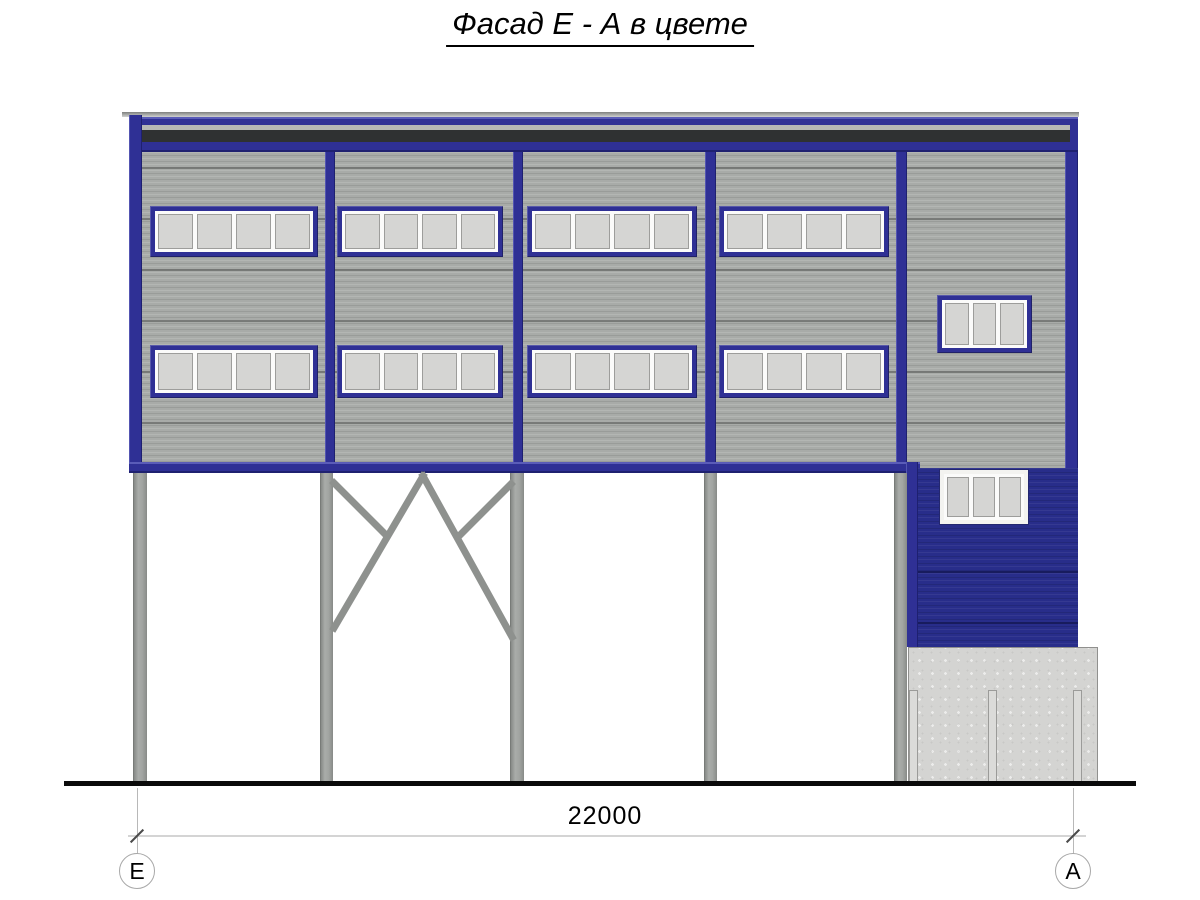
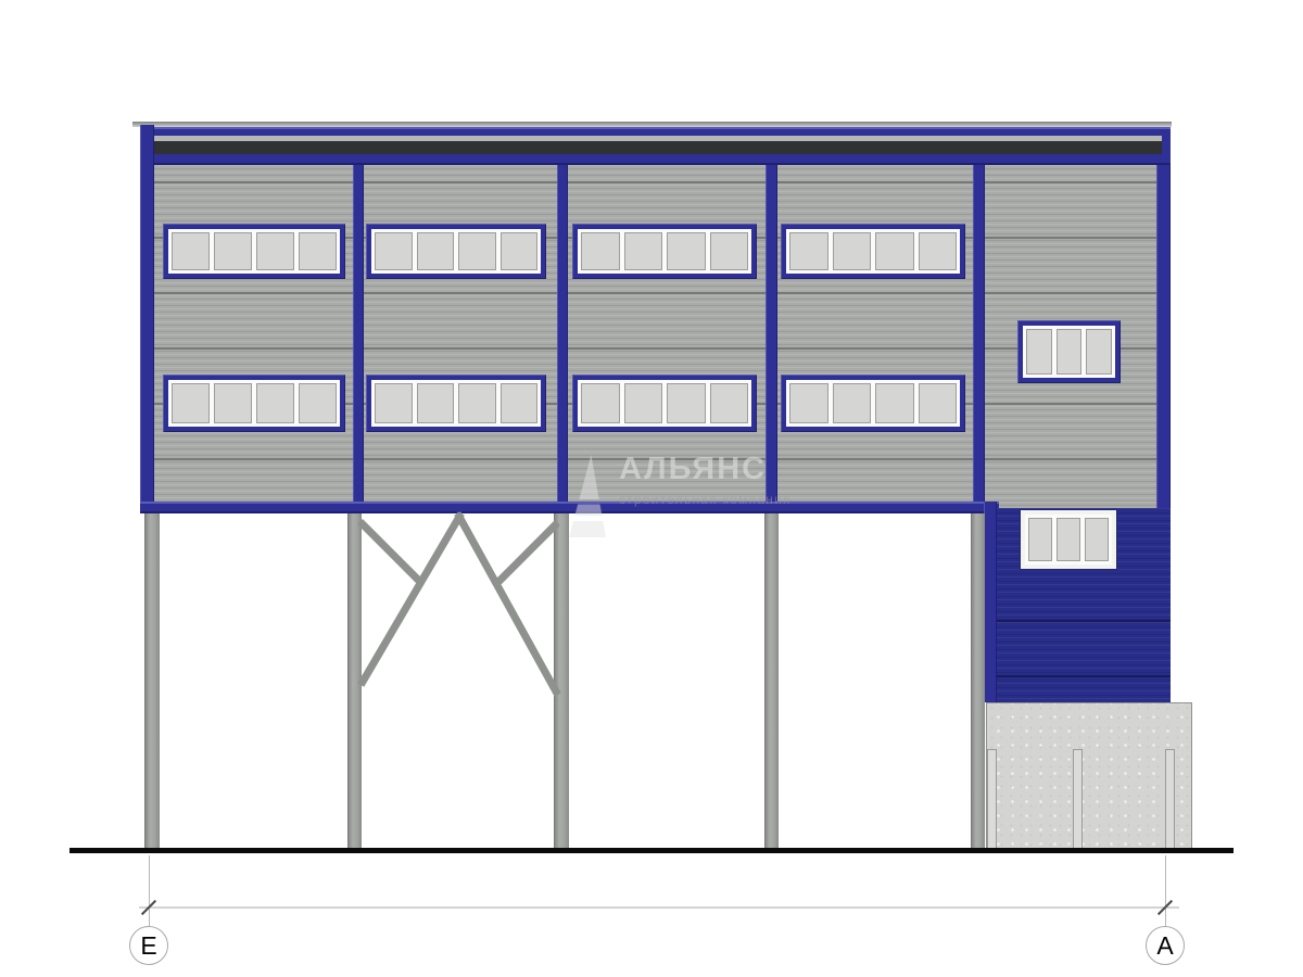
- Фасад Е - А в цвете
- 22000
  Е
  А
+ АЛЬЯНС
+ строительная компания
